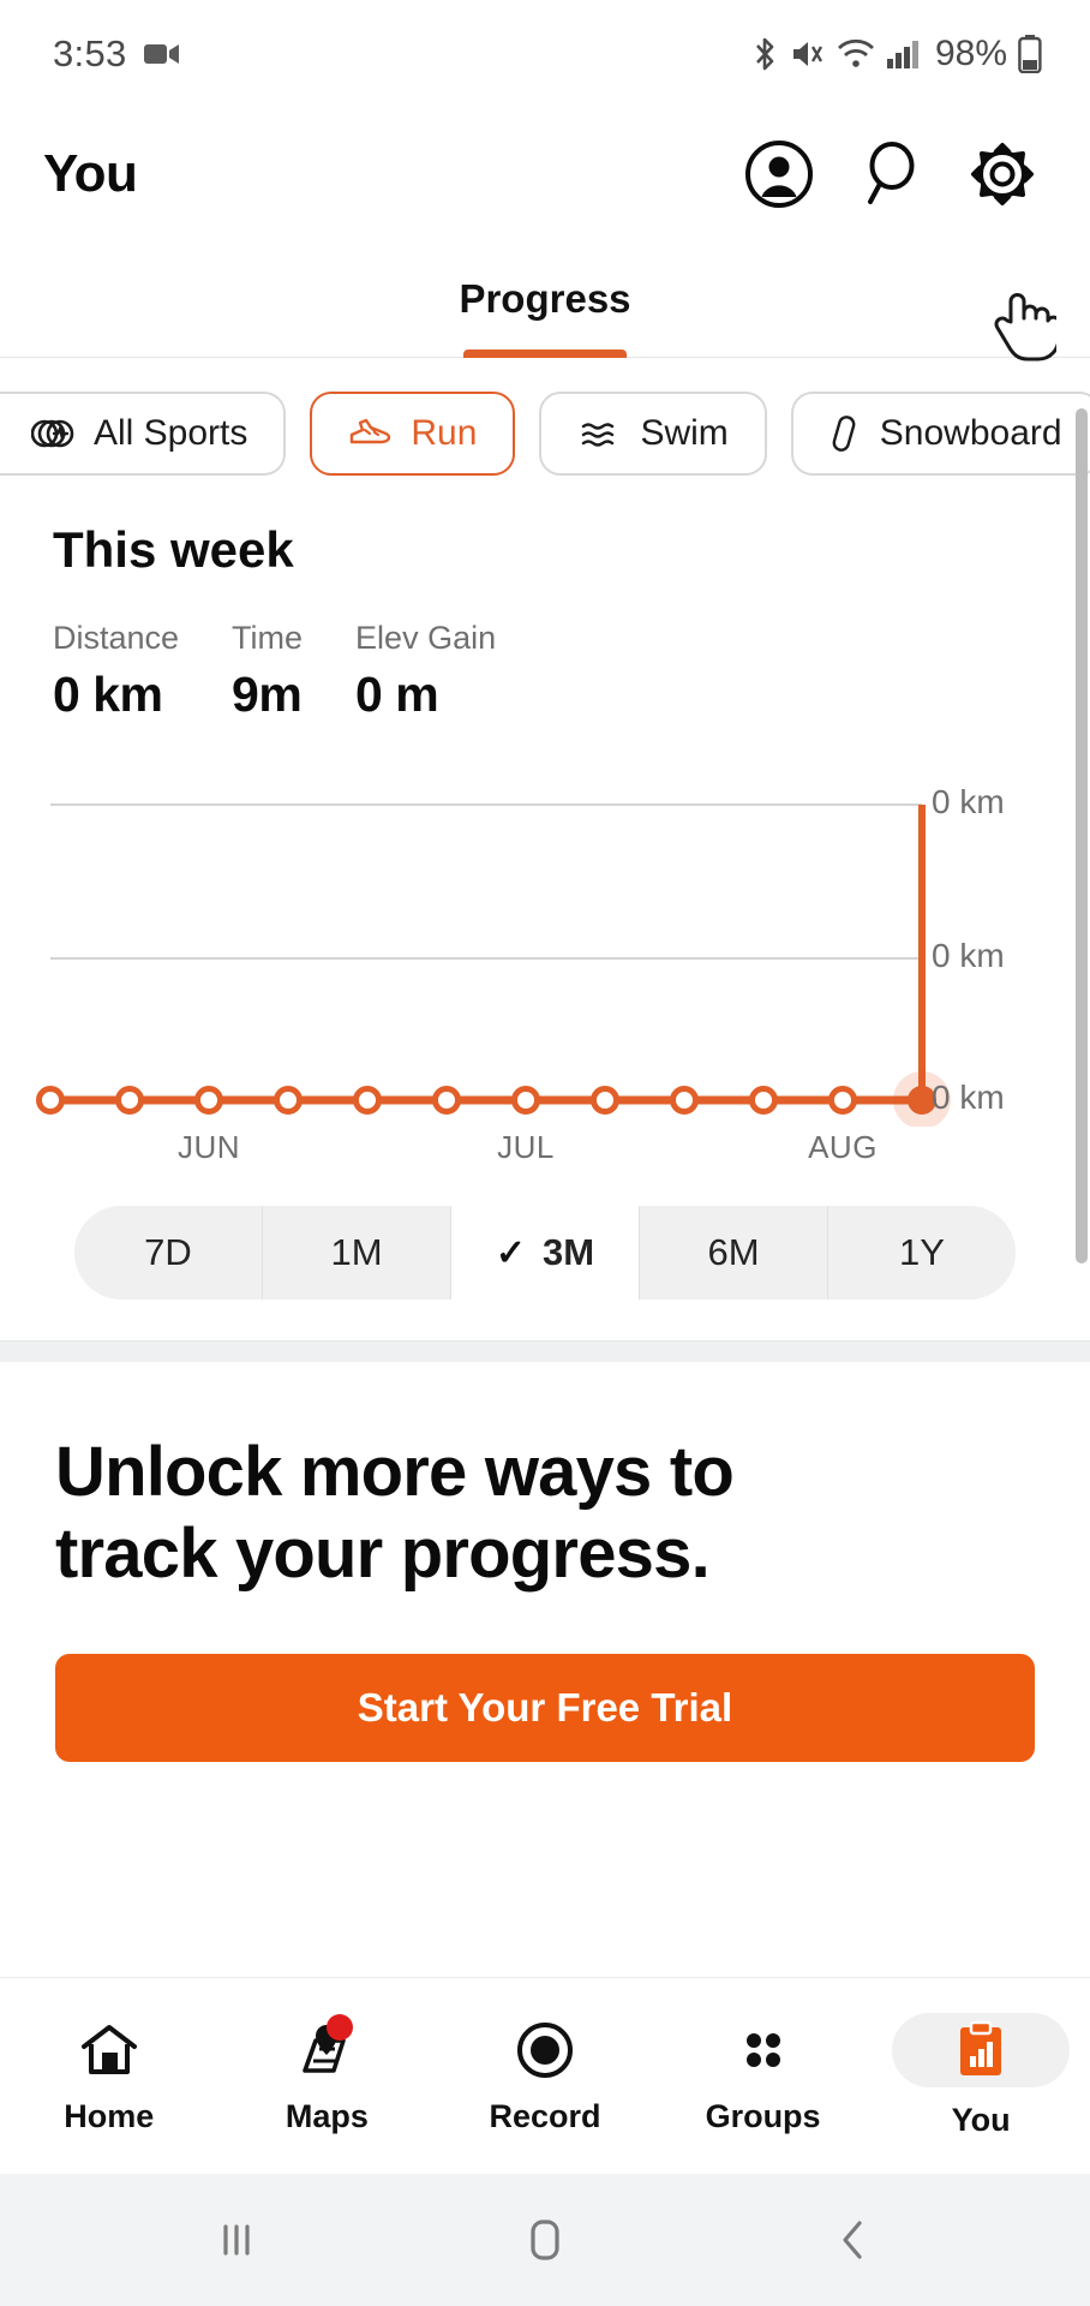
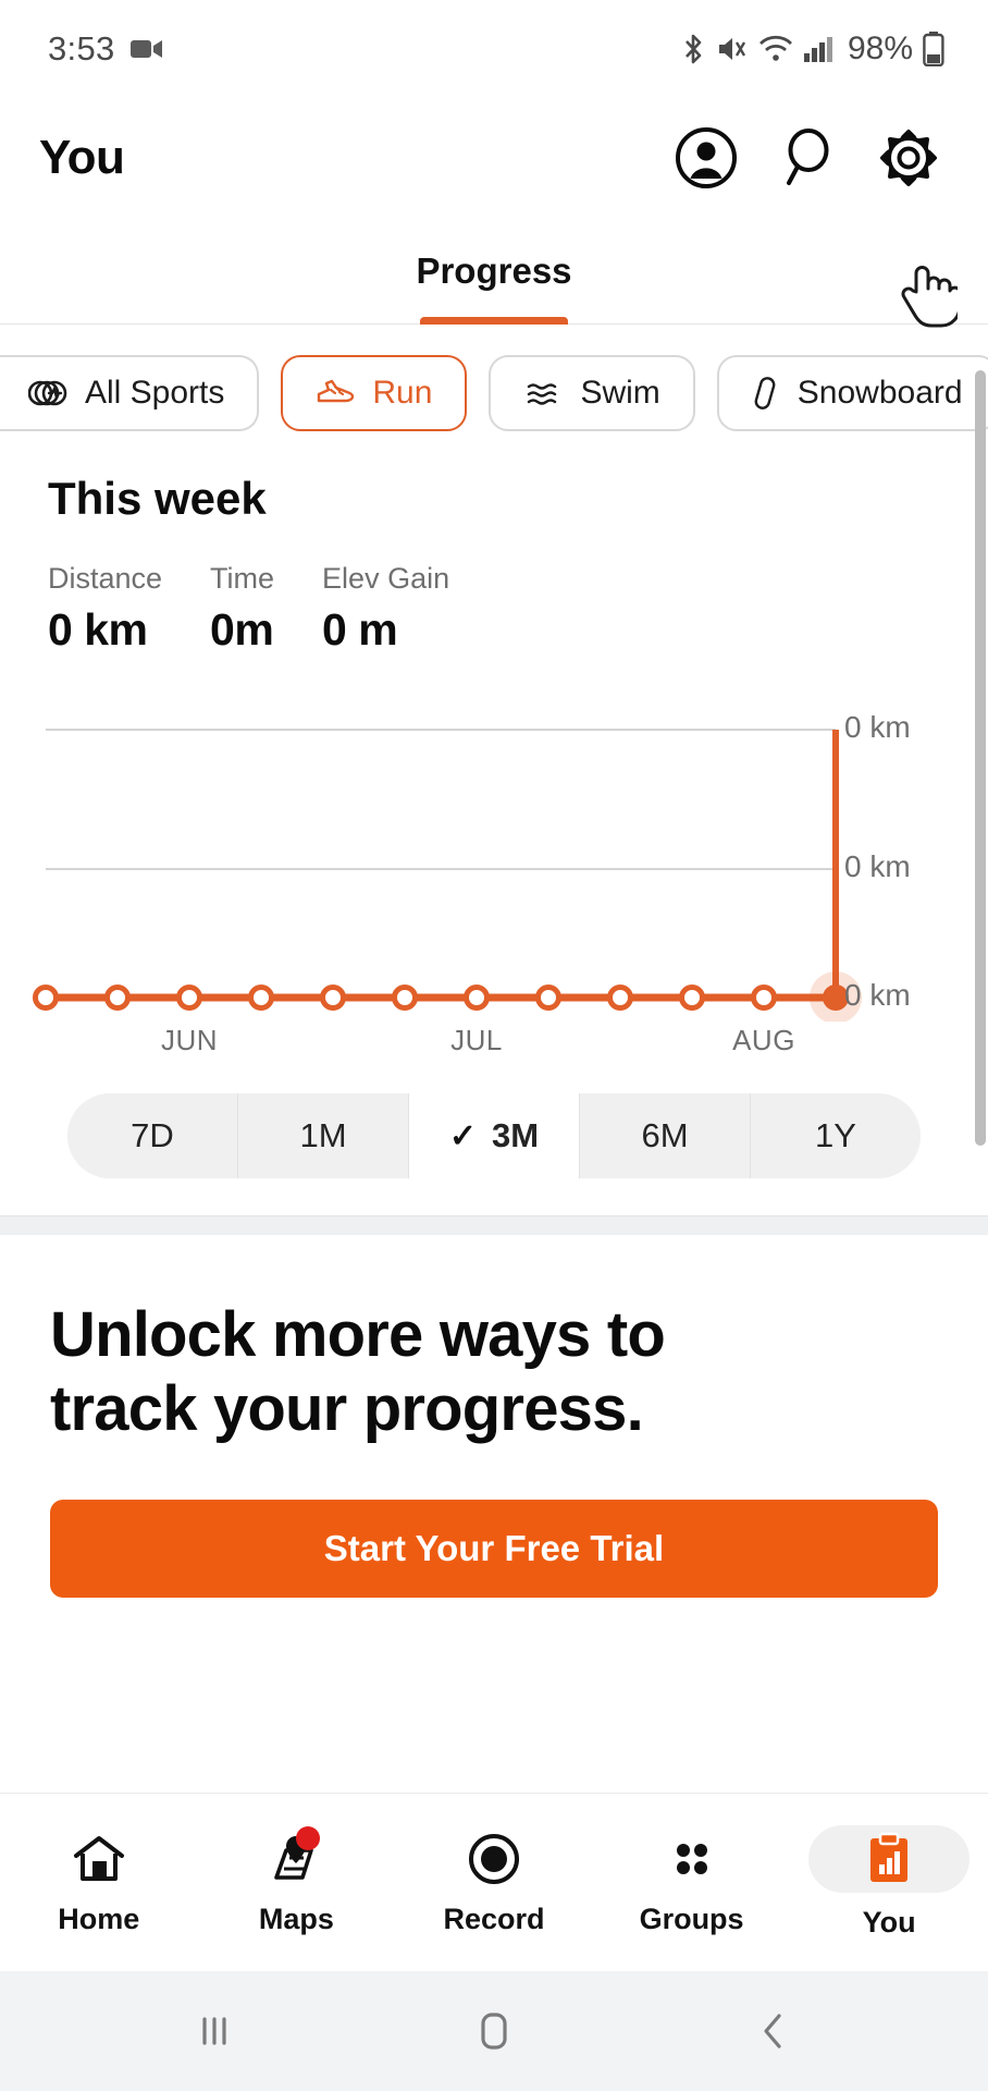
  3:53
  98%
  You
  Progress
  All Sports
  Run
  Swim
  Snowboard
  This week
  Distance
  0 km
  Time
- 9m
+ 0m
  Elev Gain
  0 m
  0 km
  0 km
  0 km
  JUN
  JUL
  AUG
  7D
  1M
  ✓
  3M
  6M
  1Y
  Unlock more ways to
  track your progress.
  Start Your Free Trial
  Home
  Maps
  Record
  Groups
  You
